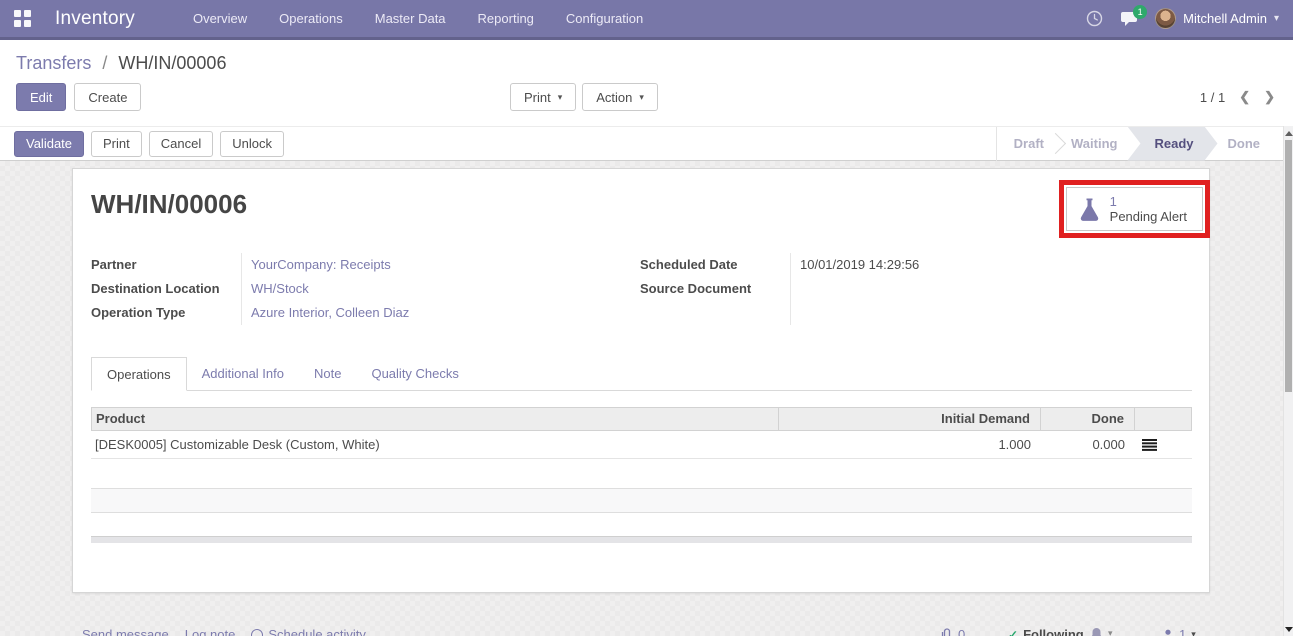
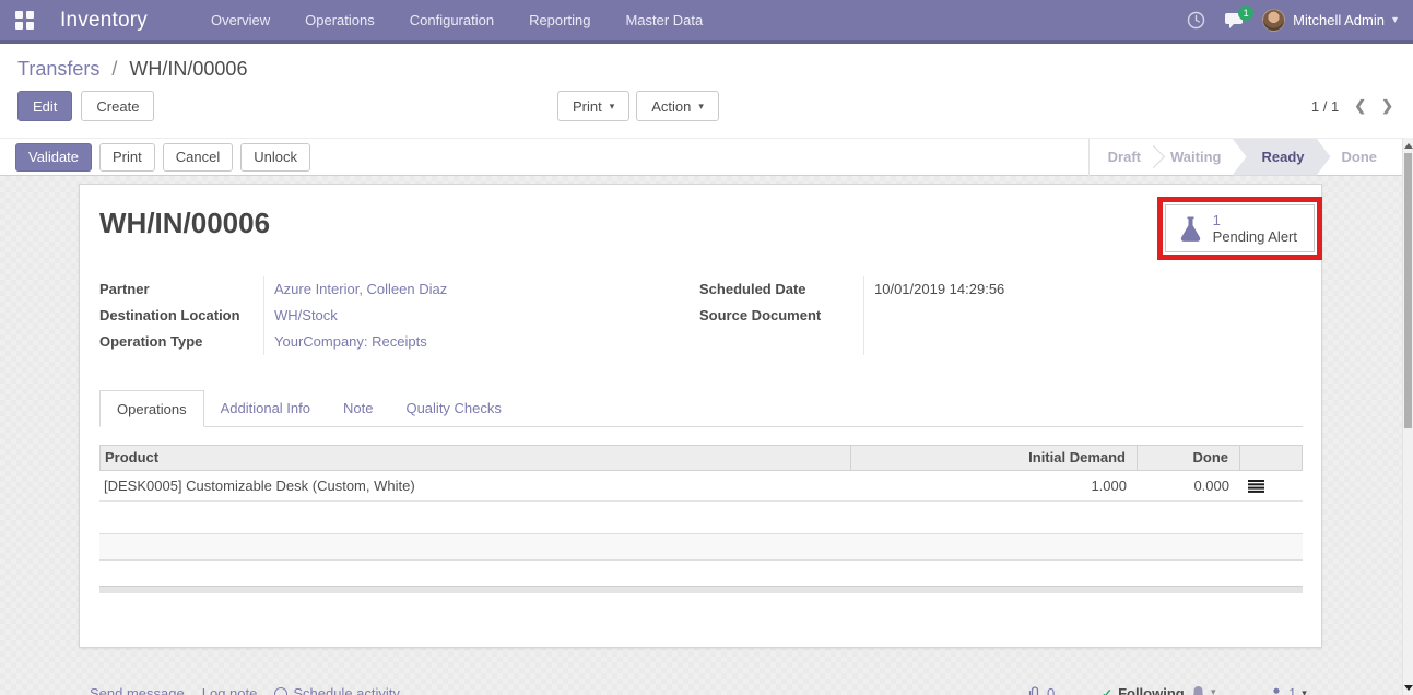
  Inventory
  Overview
  Operations
- Master Data
+ Configuration
  Reporting
- Configuration
+ Master Data
  1
  Mitchell Admin
  ▾
  Transfers / WH/IN/00006
  Edit
  Create
  Print
  ▾
  Action
  ▾
  1 / 1
  ❮
  ❯
  Validate
  Print
  Cancel
  Unlock
  Draft
  Waiting
  Ready
  Done
  1
  Pending Alert
  WH/IN/00006
  Partner
  Destination Location
  Operation Type
- YourCompany: Receipts
+ Azure Interior, Colleen Diaz
  WH/Stock
- Azure Interior, Colleen Diaz
+ YourCompany: Receipts
  Scheduled Date
  Source Document
  10/01/2019 14:29:56
  Operations
  Additional Info
  Note
  Quality Checks
  Product
  Initial Demand
  Done
  [DESK0005] Customizable Desk (Custom, White)
  1.000
  0.000
  Send message
  Log note
  Schedule activity
  0
  ✓
  Following
  ▾
  1
  ▾
